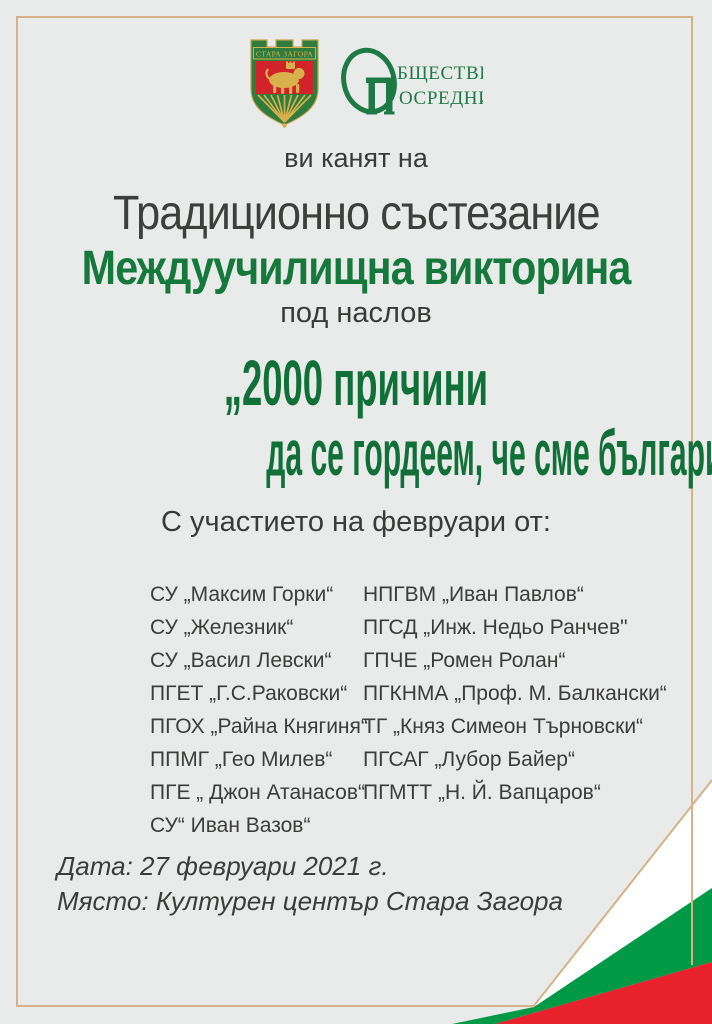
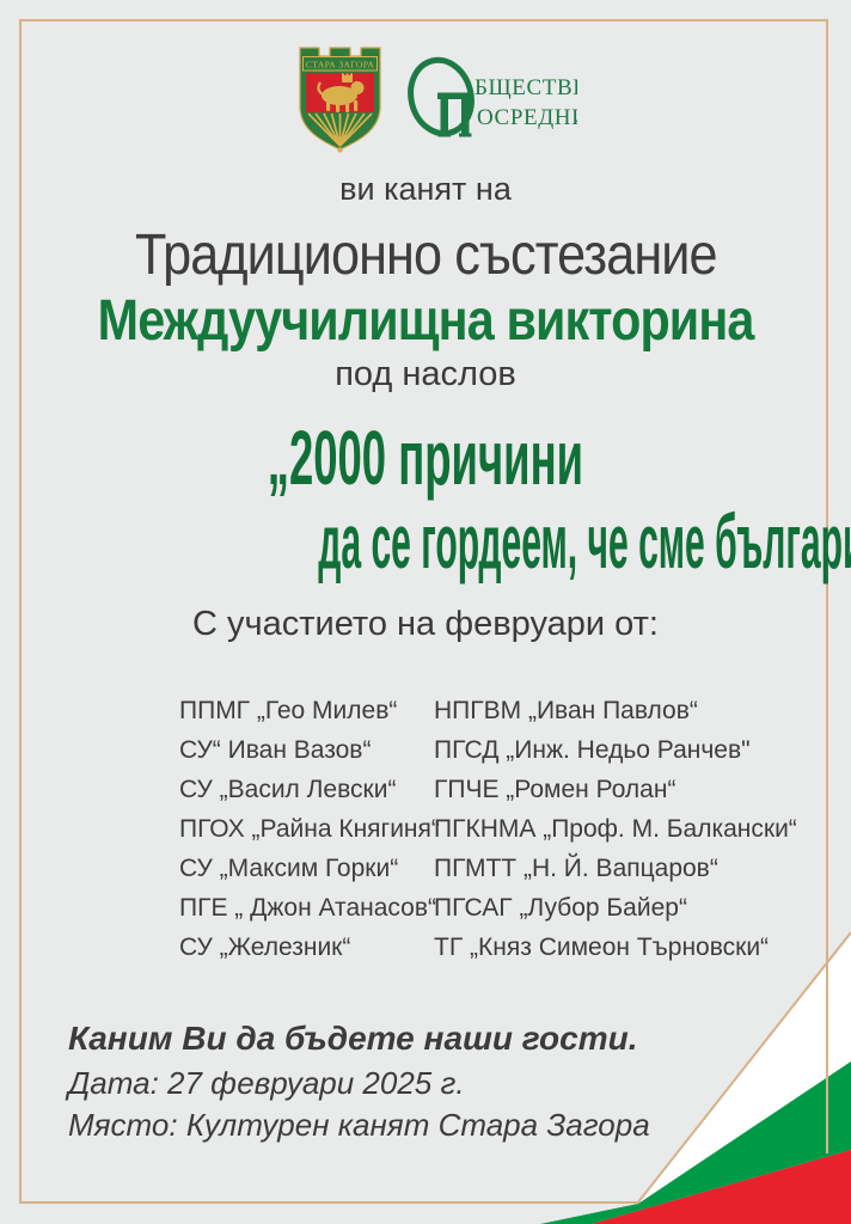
  СТАРА ЗАГОРА
  БЩЕСТВ
  ОСРЕДН
  ви канят на
  Традиционно състезание
  Междуучилищна викторина
  под наслов
  „2000 причини
  да се гордеем, че сме българ
  С участието на февруари от:
- СУ „Максим Горки“
+ ППМГ „Гео Милев“
- СУ „Железник“
+ СУ“ Иван Вазов“
  СУ „Васил Левски“
- ПГЕТ „Г.С.Раковски“
  ПГОХ „Райна Княгиня“
- ППМГ „Гео Милев“
+ СУ „Максим Горки“
  ПГЕ „ Джон Атанасов“
- СУ“ Иван Вазов“
+ СУ „Железник“
  НПГВМ „Иван Павлов“
  ПГСД „Инж. Недьо Ранчев"
  ГПЧЕ „Ромен Ролан“
  ПГКНМА „Проф. М. Балкански“
- ТГ „Княз Симеон Търновски“
+ ПГМТТ „Н. Й. Вапцаров“
  ПГСАГ „Лубор Байер“
- ПГМТТ „Н. Й. Вапцаров“
+ ТГ „Княз Симеон Търновски“
+ Каним Ви да бъдете наши гости.
- Дата: 27 февруари 2021 г.
+ Дата: 27 февруари 2025 г.
- Място: Културен център Стара Загора
+ Място: Културен канят Стара Загора
